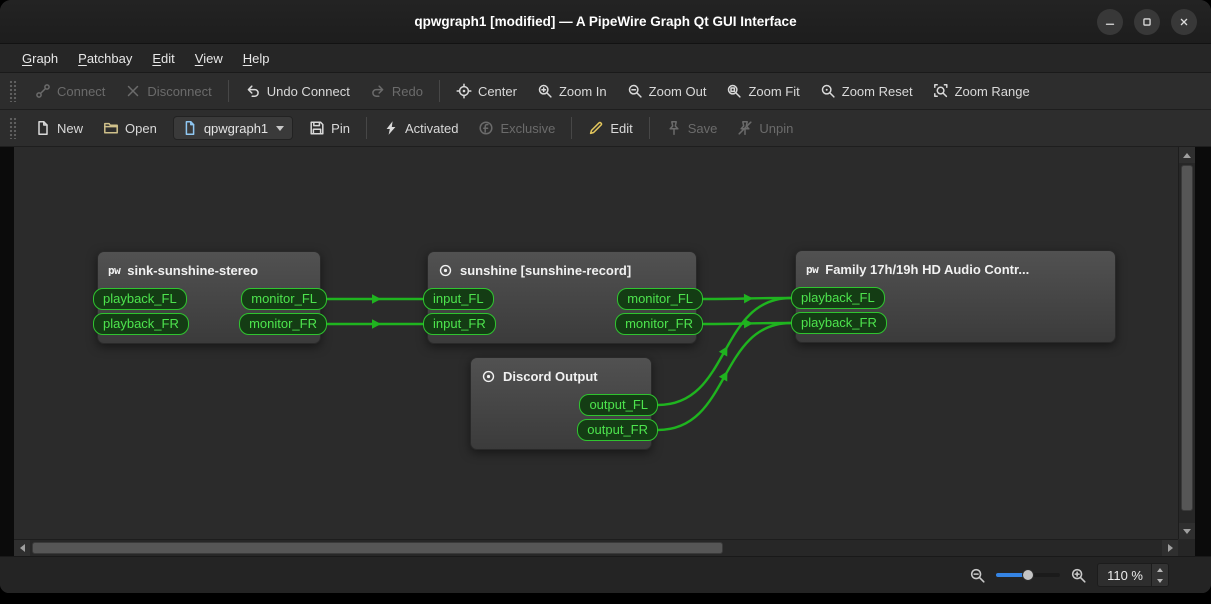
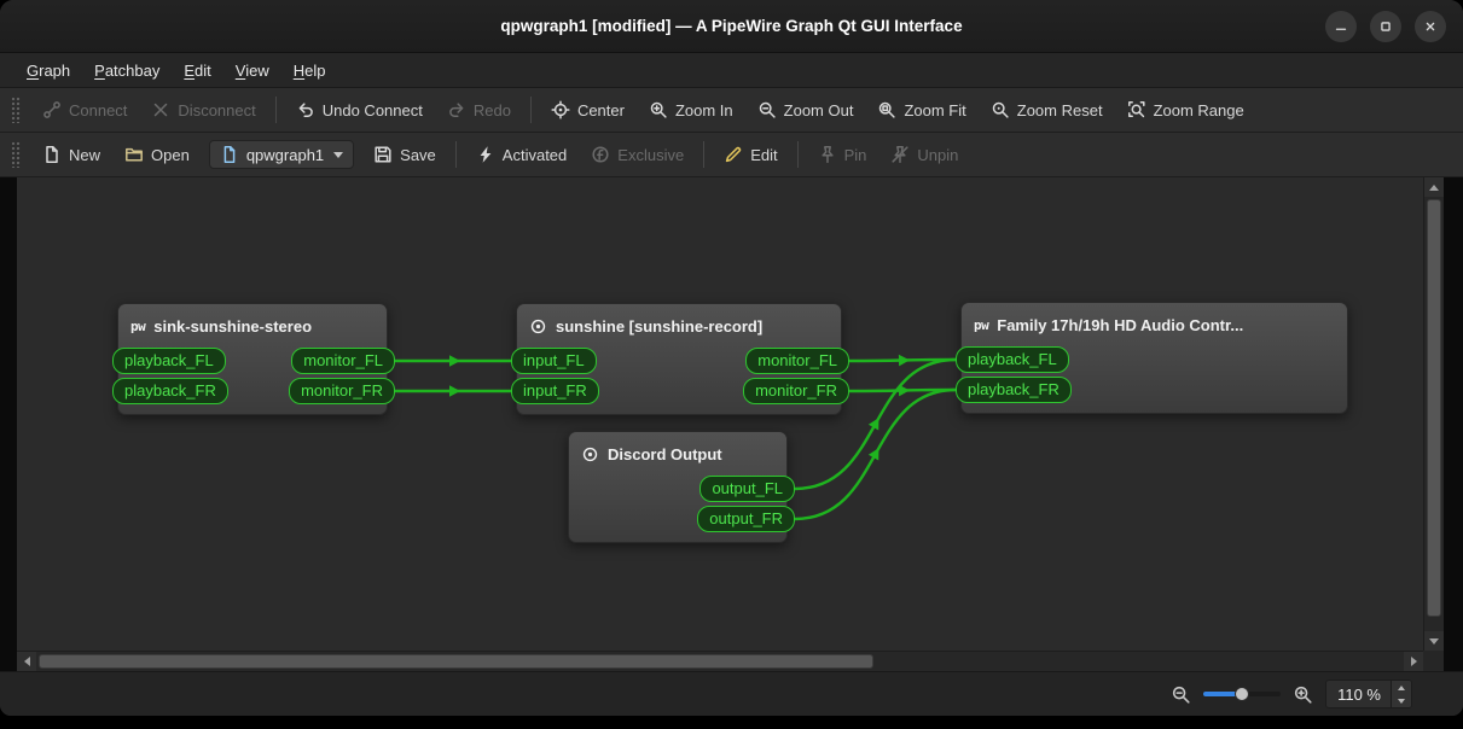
  qpwgraph1 [modified] — A PipeWire Graph Qt GUI Interface
  Graph
  Patchbay
  Edit
  View
  Help
  Connect
  Disconnect
  Undo Connect
  Redo
  Center
  Zoom In
  Zoom Out
  Zoom Fit
  Zoom Reset
  Zoom Range
  New
  Open
  qpwgraph1
- Pin
+ Save
  Activated
  Exclusive
  Edit
- Save
+ Pin
  Unpin
  pw
  sink-sunshine-stereo
  playback_FL
  monitor_FL
  playback_FR
  monitor_FR
  sunshine [sunshine-record]
  input_FL
  monitor_FL
  input_FR
  monitor_FR
  pw
  Family 17h/19h HD Audio Contr...
  playback_FL
  playback_FR
  Discord Output
  output_FL
  output_FR
  110 %
